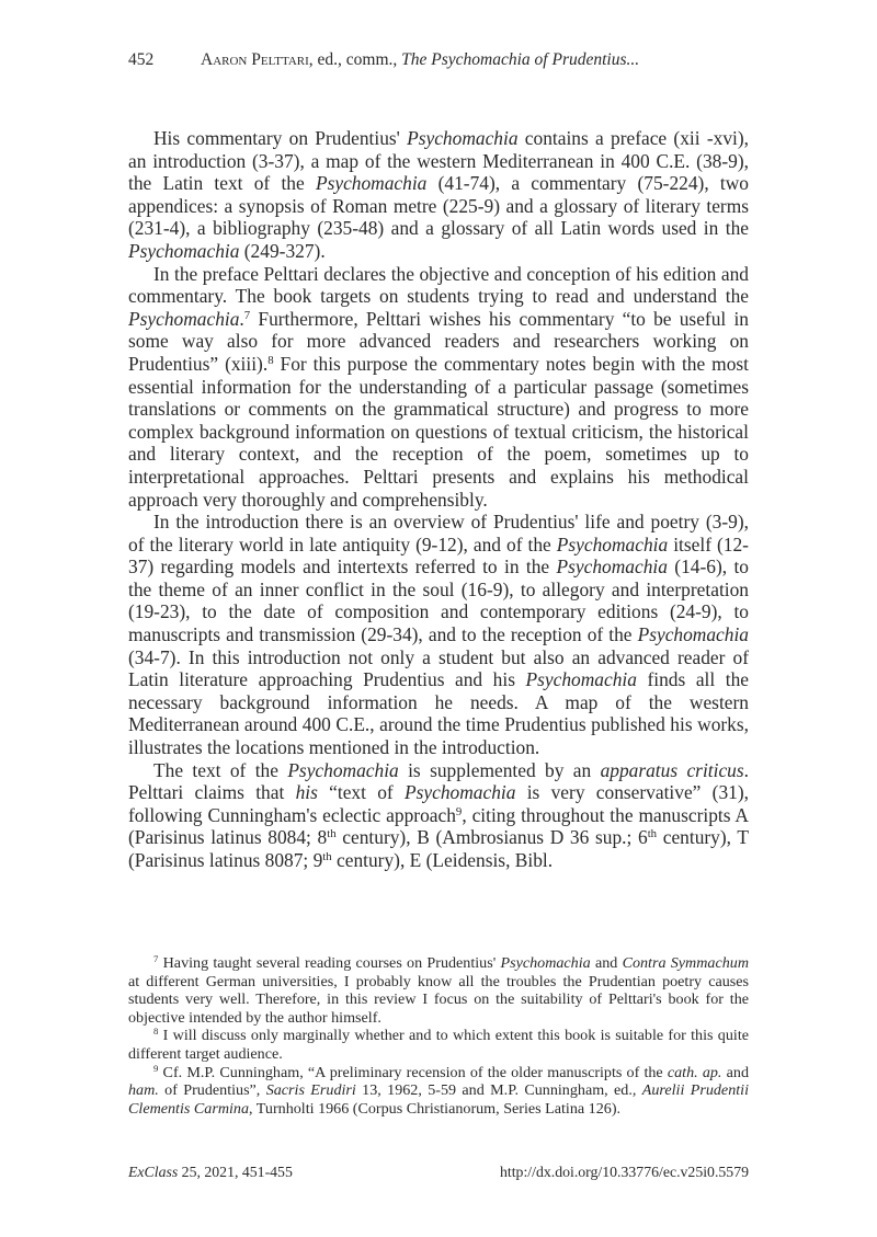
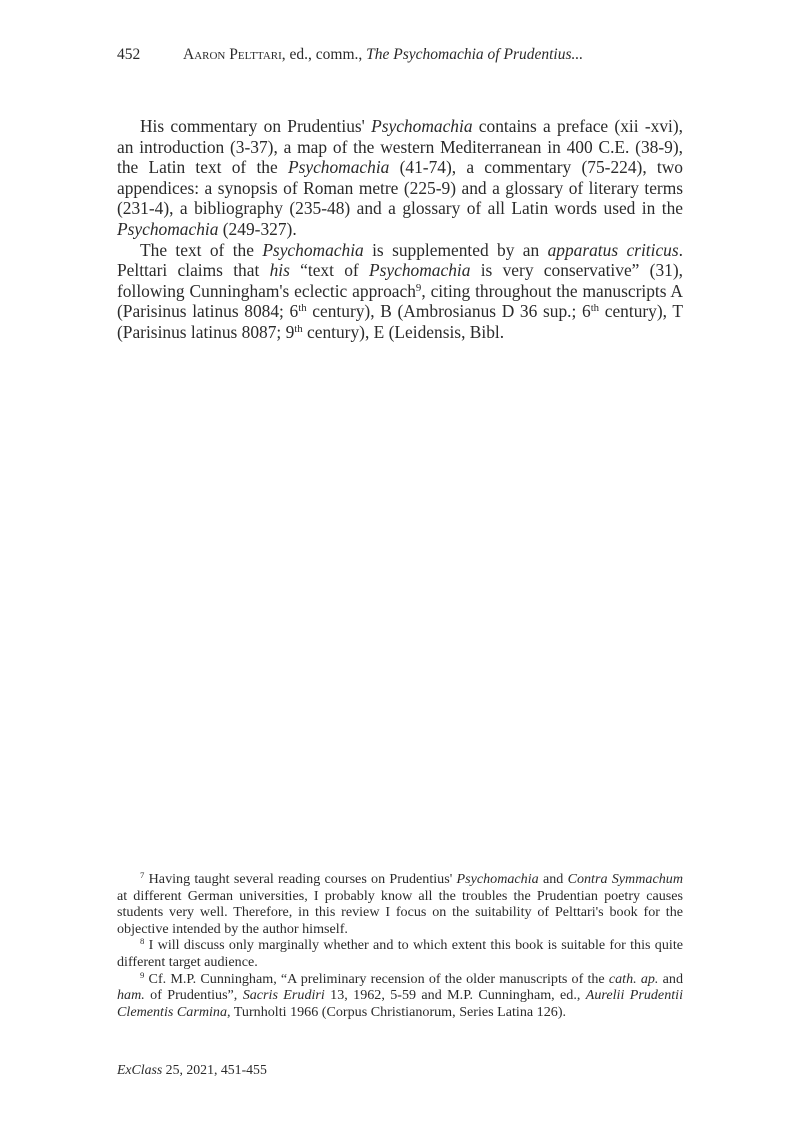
  452 Aaron Pelttari, ed., comm., The Psychomachia of Prudentius...
  His commentary on Prudentius' Psychomachia contains a preface (xii -xvi), an introduction (3-37), a map of the western Mediterranean in 400 C.E. (38-9), the Latin text of the Psychomachia (41-74), a commentary (75-224), two appendices: a synopsis of Roman metre (225-9) and a glossary of literary terms (231-4), a bibliography (235-48) and a glossary of all Latin words used in the Psychomachia (249-327).
- In the preface Pelttari declares the objective and conception of his edition and commentary. The book targets on students trying to read and understand the Psychomachia.7 Furthermore, Pelttari wishes his commentary “to be useful in some way also for more advanced readers and researchers working on Prudentius” (xiii).8 For this purpose the commentary notes begin with the most essential information for the understanding of a particular passage (sometimes translations or comments on the grammatical structure) and progress to more complex background information on questions of textual criticism, the historical and literary context, and the reception of the poem, sometimes up to interpretational approaches. Pelttari presents and explains his methodical approach very thoroughly and comprehensibly.
- In the introduction there is an overview of Prudentius' life and poetry (3-9), of the literary world in late antiquity (9-12), and of the Psychomachia itself (12-37) regarding models and intertexts referred to in the Psychomachia (14-6), to the theme of an inner conflict in the soul (16-9), to allegory and interpretation (19-23), to the date of composition and contemporary editions (24-9), to manuscripts and transmission (29-34), and to the reception of the Psychomachia (34-7). In this introduction not only a student but also an advanced reader of Latin literature approaching Prudentius and his Psychomachia finds all the necessary background information he needs. A map of the western Mediterranean around 400 C.E., around the time Prudentius published his works, illustrates the locations mentioned in the introduction.
- The text of the Psychomachia is supplemented by an apparatus criticus. Pelttari claims that his “text of Psychomachia is very conservative” (31), following Cunningham's eclectic approach9, citing throughout the manuscripts A (Parisinus latinus 8084; 8th century), B (Ambrosianus D 36 sup.; 6th century), T (Parisinus latinus 8087; 9th century), E (Leidensis, Bibl.
+ The text of the Psychomachia is supplemented by an apparatus criticus. Pelttari claims that his “text of Psychomachia is very conservative” (31), following Cunningham's eclectic approach9, citing throughout the manuscripts A (Parisinus latinus 8084; 6th century), B (Ambrosianus D 36 sup.; 6th century), T (Parisinus latinus 8087; 9th century), E (Leidensis, Bibl.
  7 Having taught several reading courses on Prudentius' Psychomachia and Contra Symmachum at different German universities, I probably know all the troubles the Prudentian poetry causes students very well. Therefore, in this review I focus on the suitability of Pelttari's book for the objective intended by the author himself.
  8 I will discuss only marginally whether and to which extent this book is suitable for this quite different target audience.
  9 Cf. M.P. Cunningham, “A preliminary recension of the older manuscripts of the cath. ap. and ham. of Prudentius”, Sacris Erudiri 13, 1962, 5-59 and M.P. Cunningham, ed., Aurelii Prudentii Clementis Carmina, Turnholti 1966 (Corpus Christianorum, Series Latina 126).
  ExClass 25, 2021, 451-455
- http://dx.doi.org/10.33776/ec.v25i0.5579
